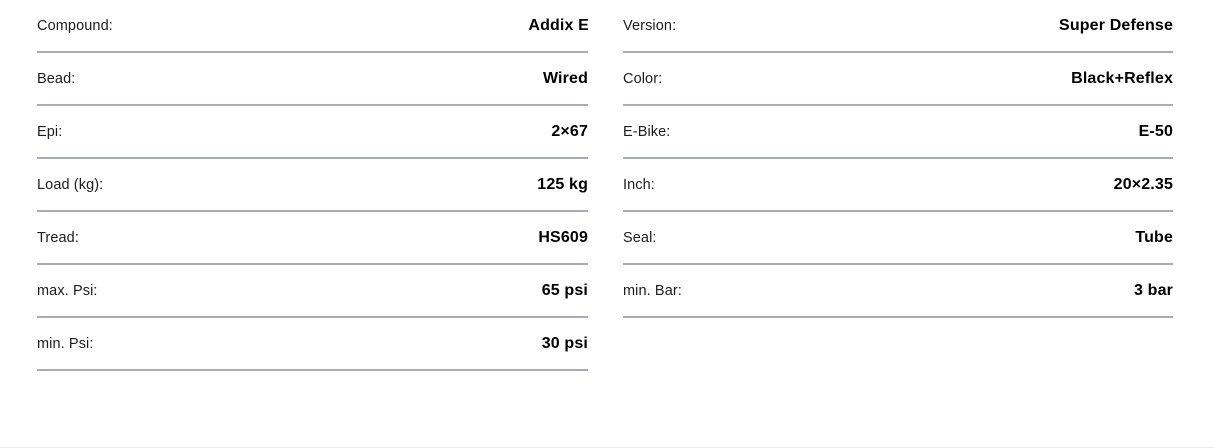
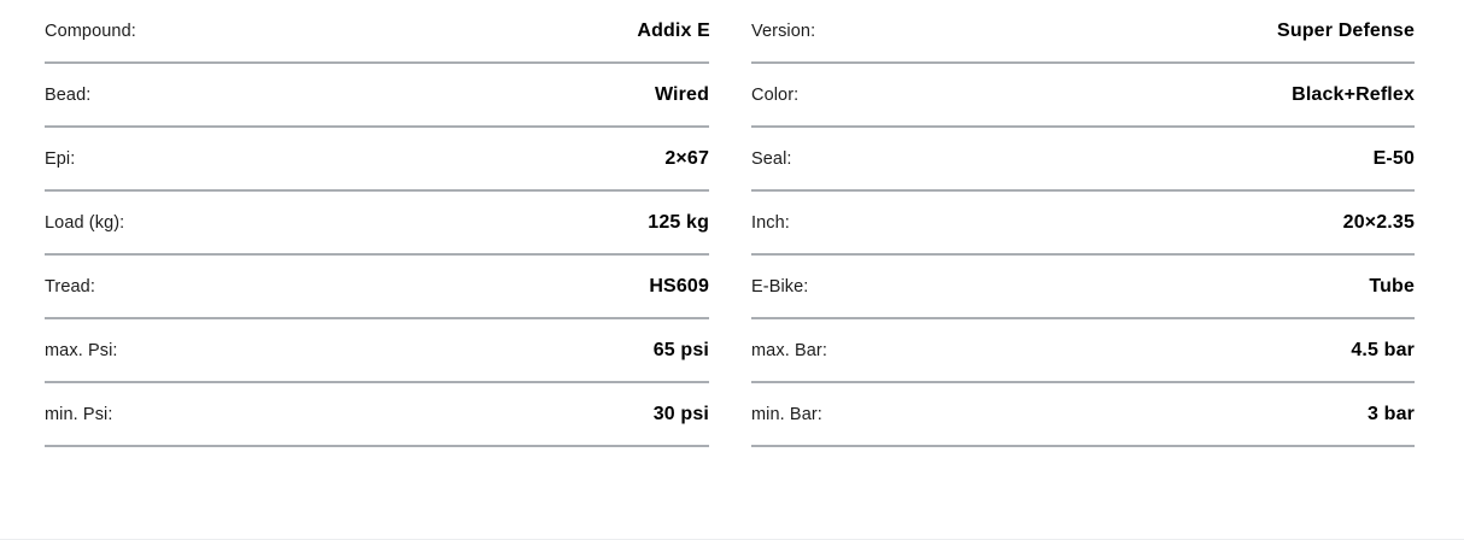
  Compound:
  Addix E
  Bead:
  Wired
  Epi:
  2×67
  Load (kg):
  125 kg
  Tread:
  HS609
  max. Psi:
  65 psi
  min. Psi:
  30 psi
  Version:
  Super Defense
  Color:
  Black+Reflex
- E-Bike:
+ Seal:
  E-50
  Inch:
  20×2.35
- Seal:
+ E-Bike:
  Tube
+ max. Bar:
+ 4.5 bar
  min. Bar:
  3 bar
